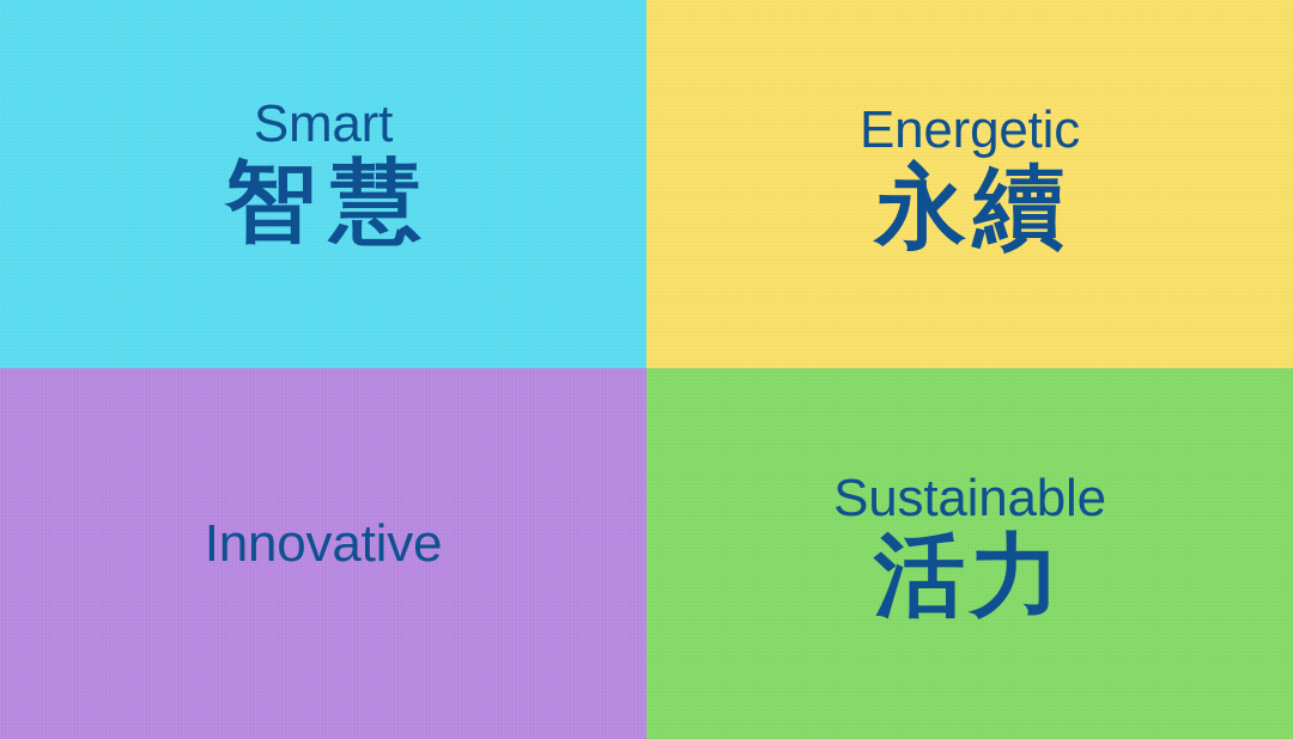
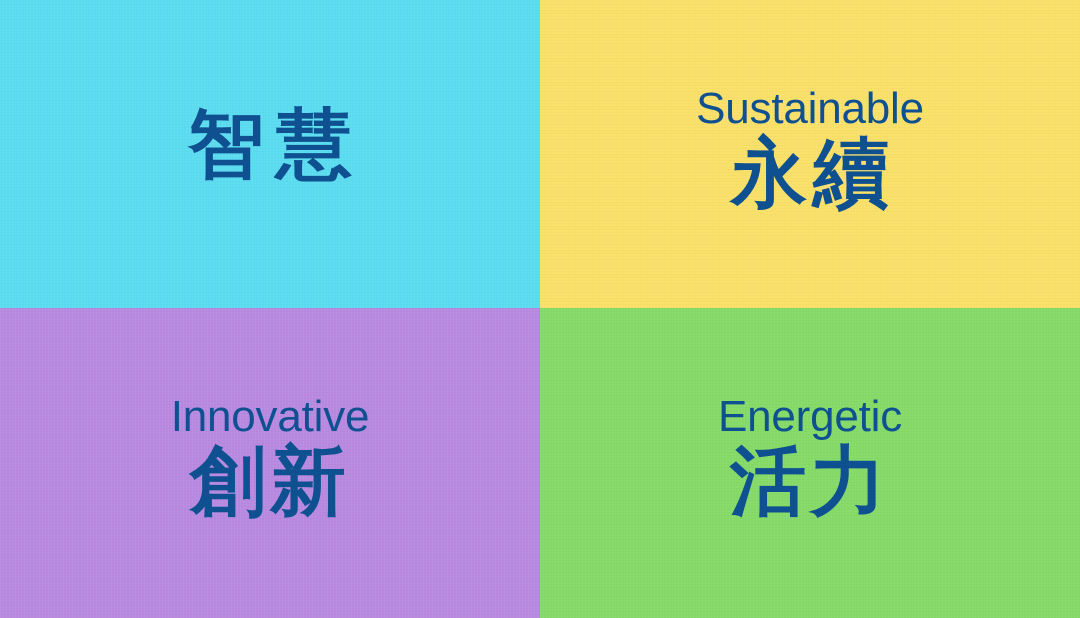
- Smart
  智慧
- Energetic
+ Sustainable
  永續
  Innovative
+ 創新
- Sustainable
+ Energetic
  活力
